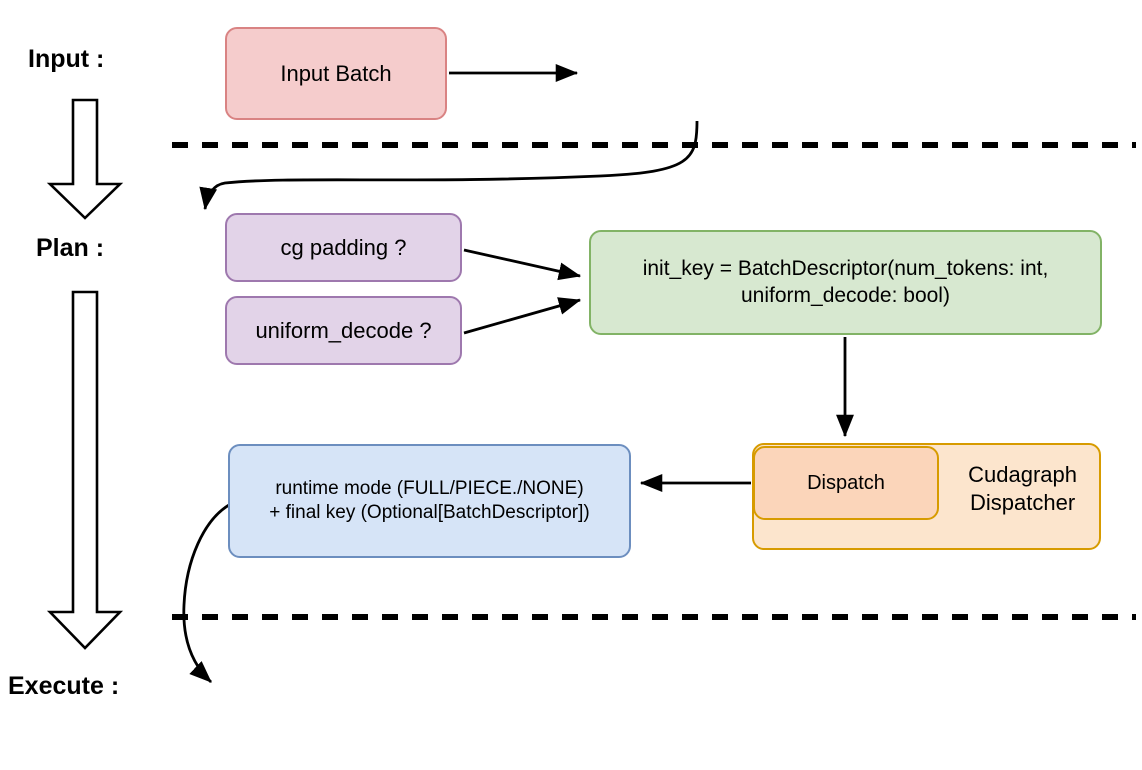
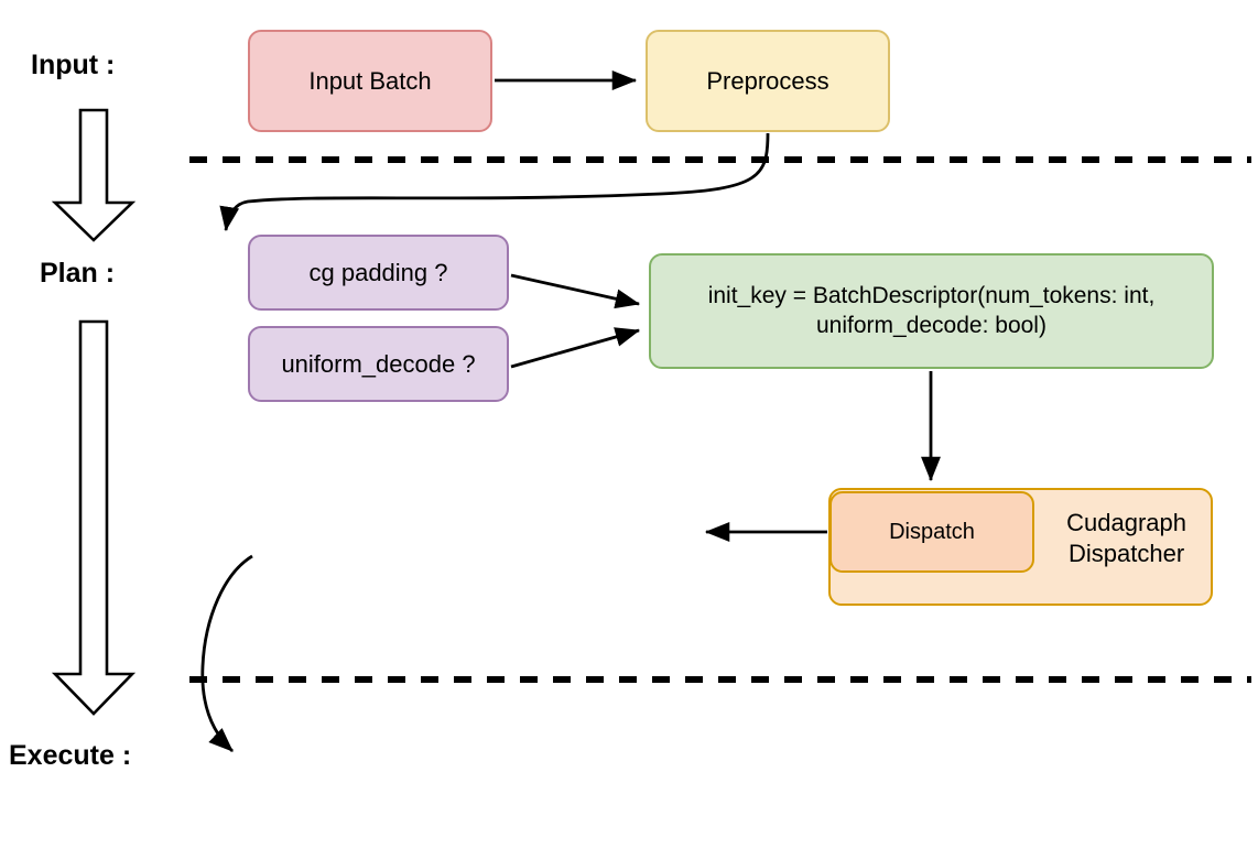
  Input :
  Plan :
  Execute :
  Input Batch
+ Preprocess
  cg padding ?
  uniform_decode ?
  init_key = BatchDescriptor(num_tokens: int,
  uniform_decode: bool)
- runtime mode (FULL/PIECE./NONE)
- + final key (Optional[BatchDescriptor])
  Cudagraph
  Dispatcher
  Dispatch
